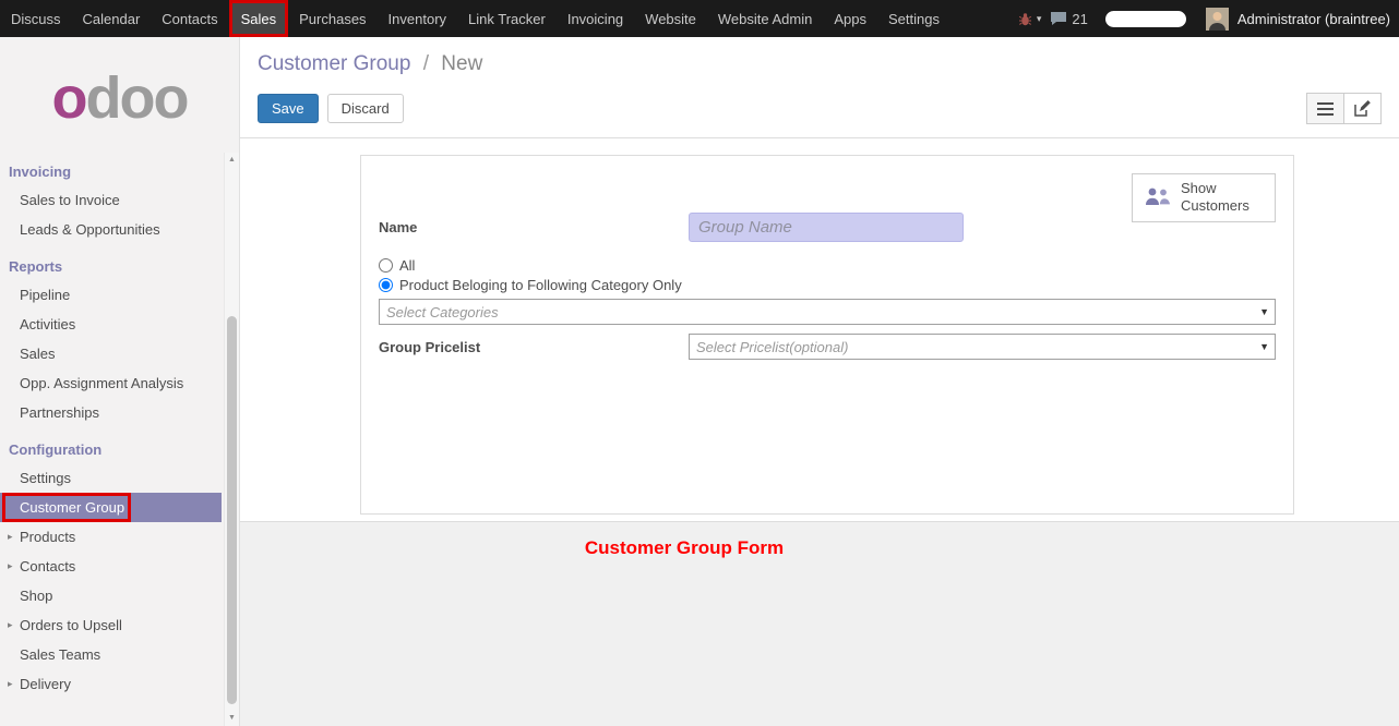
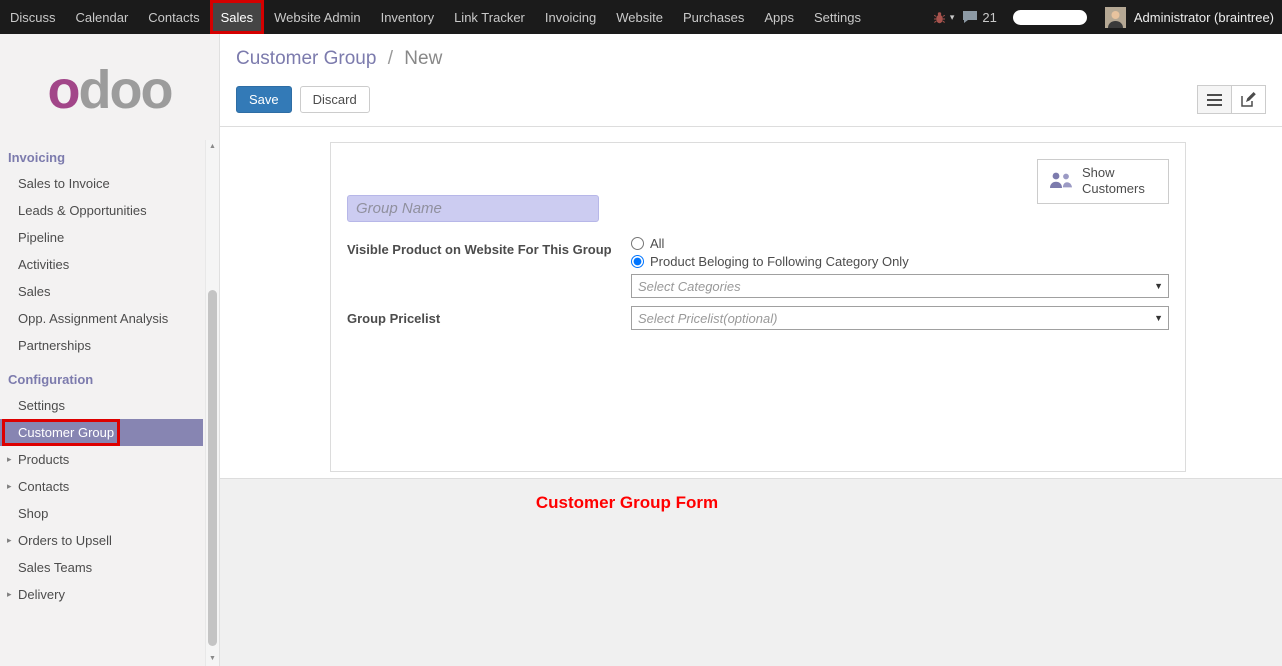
  Discuss
  Calendar
  Contacts
  Sales
- Purchases
+ Website Admin
  Inventory
  Link Tracker
  Invoicing
  Website
- Website Admin
+ Purchases
  Apps
  Settings
  ▾
  21
  Administrator (braintree)
  odoo
  Invoicing
  Sales to Invoice
  Leads & Opportunities
- Reports
  Pipeline
  Activities
  Sales
  Opp. Assignment Analysis
  Partnerships
  Configuration
  Settings
  Customer Group
  ▸
  Products
  ▸
  Contacts
  Shop
  ▸
  Orders to Upsell
  Sales Teams
  ▸
  Delivery
  Customer Group / New
  Save
  Discard
  Show Customers
- Name
  Group Name
+ Visible Product on Website For This Group
  All
  Product Beloging to Following Category Only
  Select Categories
  ▼
  Group Pricelist
  Select Pricelist(optional)
  ▼
  Customer Group Form
